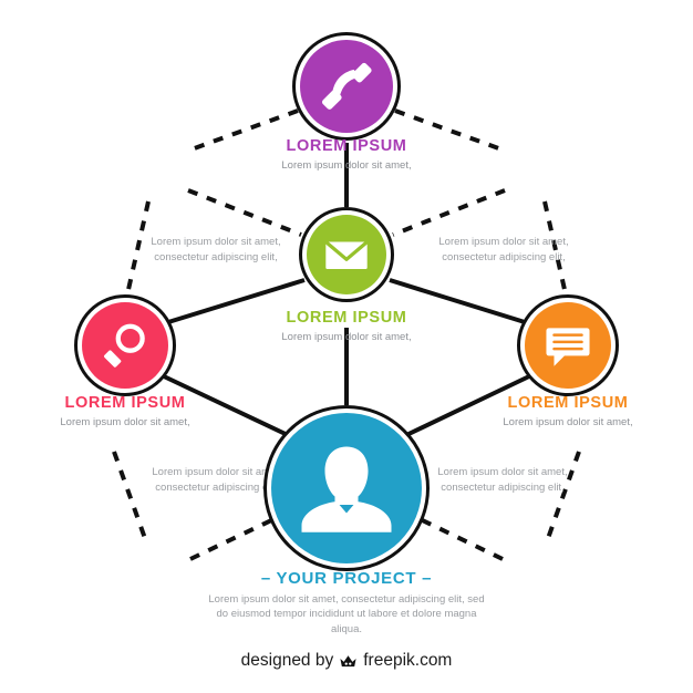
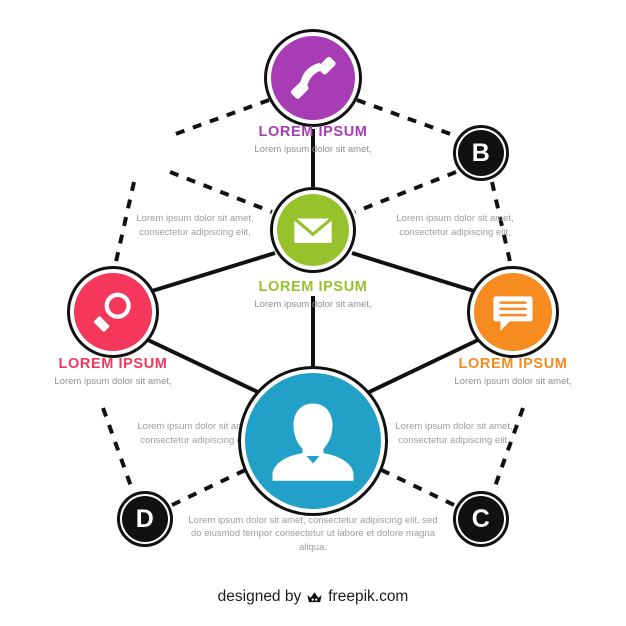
  LOREM IPSUM
  Lorem ipsum dolor sit amet,
  LOREM IPSUM
  Lorem ipsum dolor sit amet,
  LOREM IPSUM
  Lorem ipsum dolor sit amet,
  LOREM IPSUM
  Lorem ipsum dolor sit amet,
- – YOUR PROJECT –
- Lorem ipsum dolor sit amet, consectetur adipiscing elit, sed do eiusmod tempor incididunt ut labore et dolore magna aliqua.
+ Lorem ipsum dolor sit amet, consectetur adipiscing elit, sed do eiusmod tempor consectetur ut labore et dolore magna aliqua.
+ B
+ C
+ D
  Lorem ipsum dolor sit amet, consectetur adipiscing elit,
  Lorem ipsum dolor sit amet, consectetur adipiscing elit,
  Lorem ipsum dolor sit a consectetur adipiscing
  Lorem ipsum dolor sit amet, consectetur adipiscing elit,
  designed by
  freepik.com
